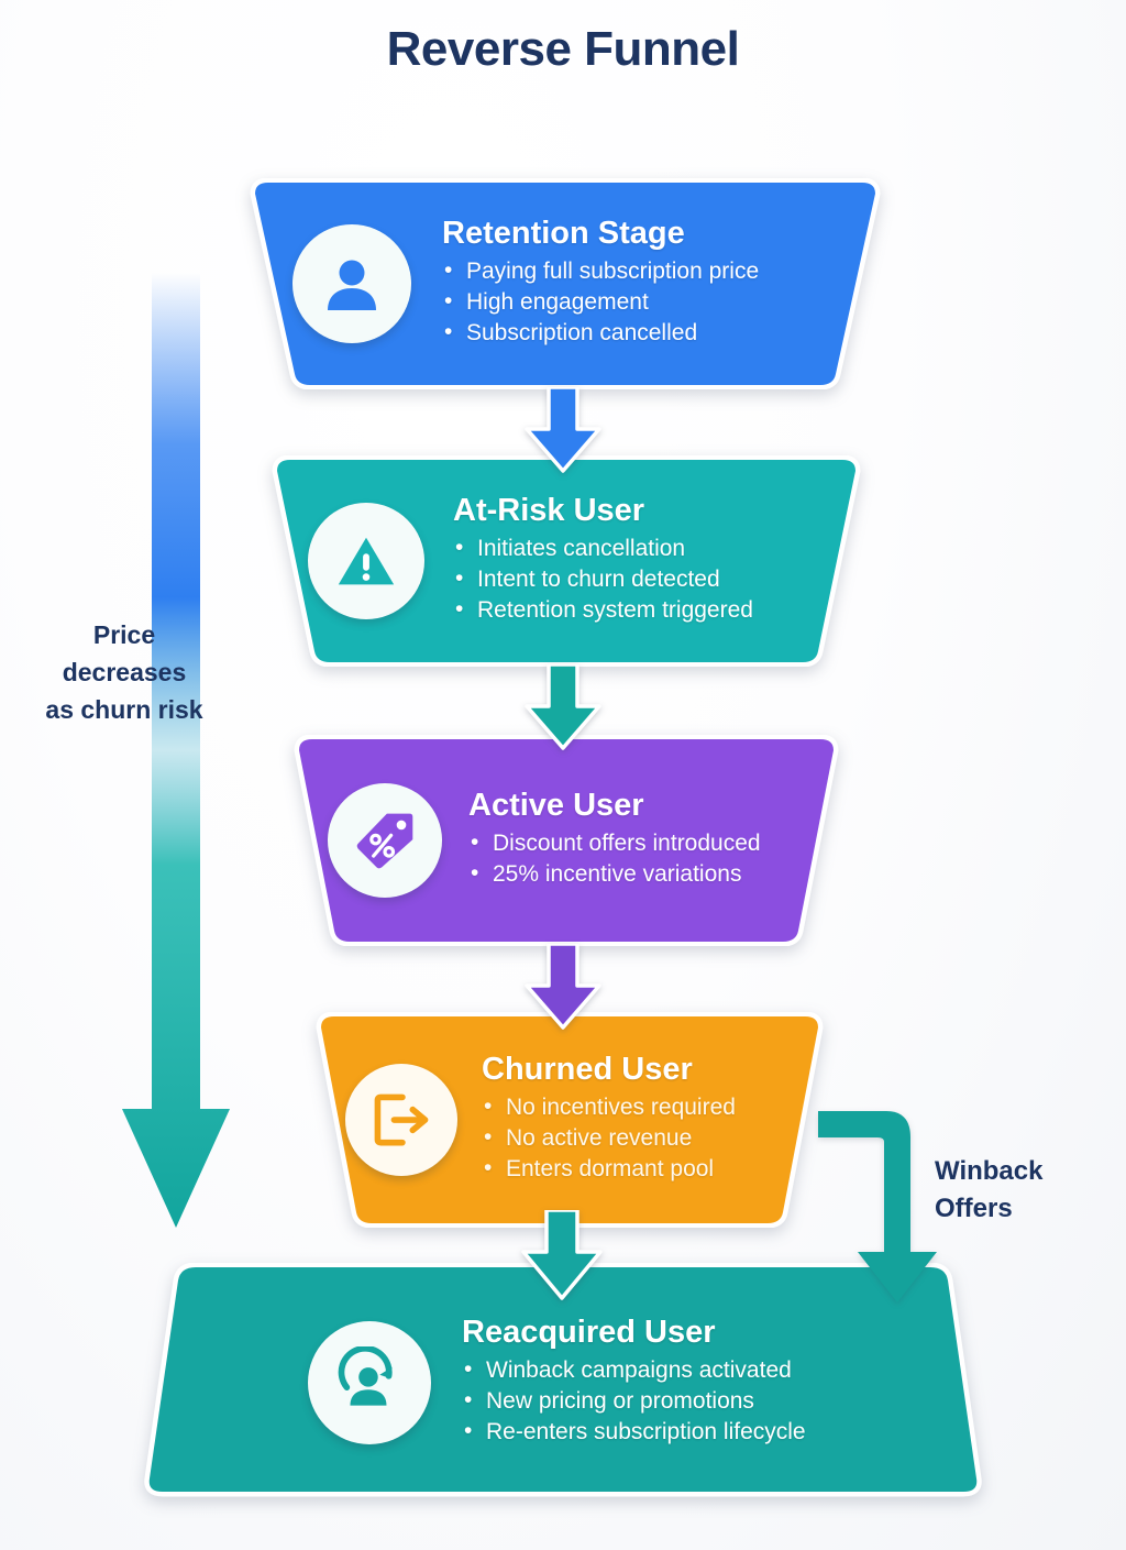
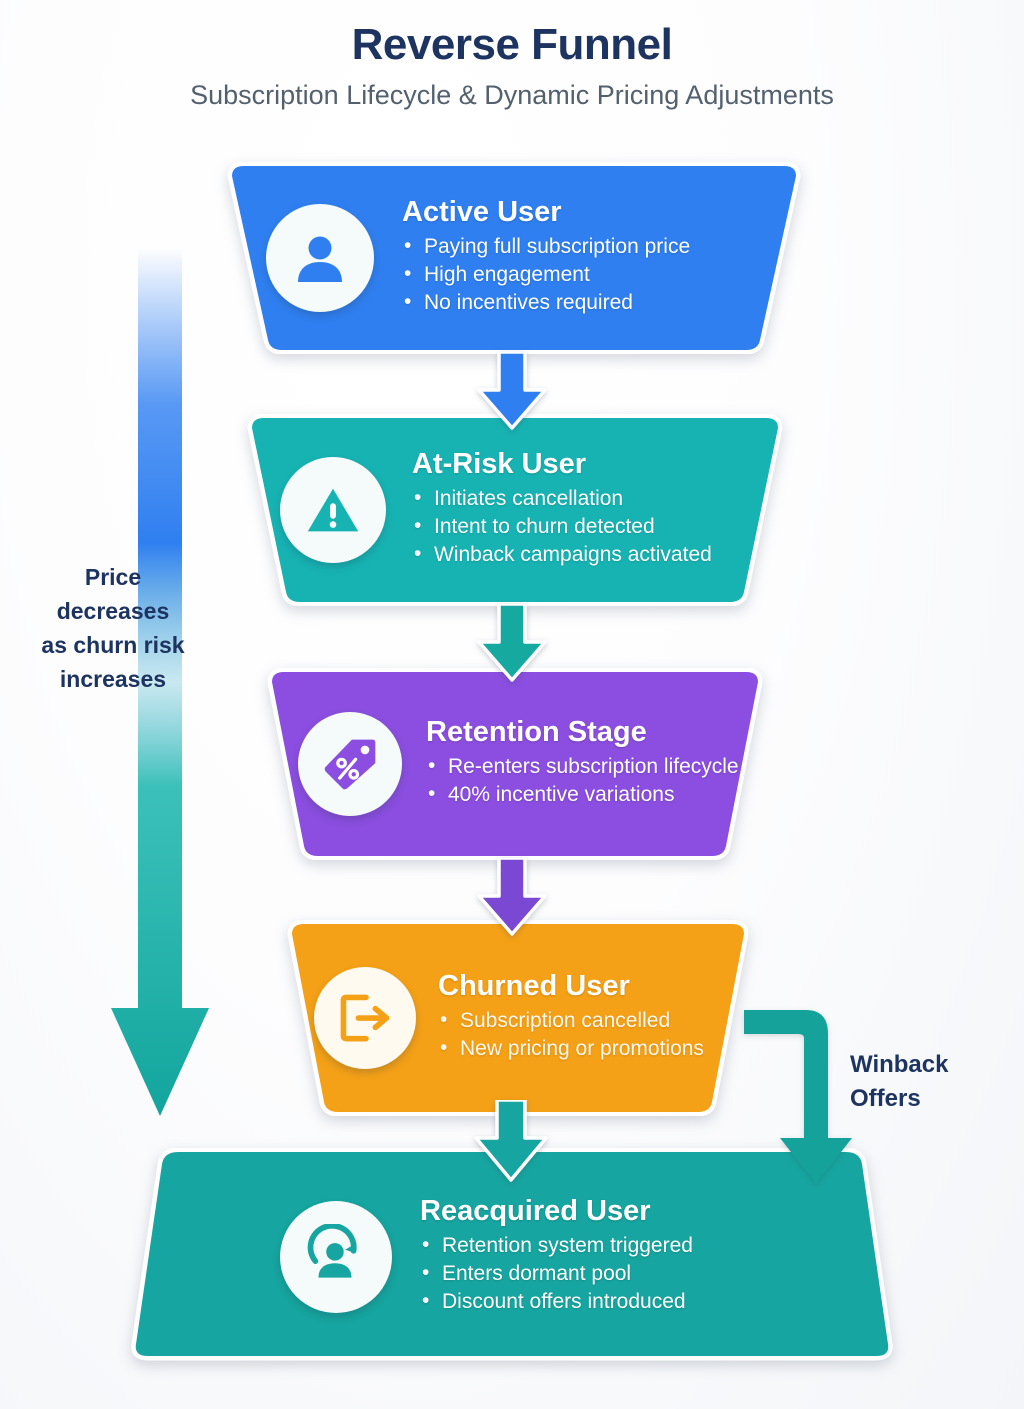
  Reverse Funnel
+ Subscription Lifecycle & Dynamic Pricing Adjustments
  Price
  decreases
  as churn risk
+ increases
- Retention Stage
+ Active User
  Paying full subscription price
  High engagement
- Subscription cancelled
+ No incentives required
  At-Risk User
  Initiates cancellation
  Intent to churn detected
- Retention system triggered
+ Winback campaigns activated
- Active User
+ Retention Stage
- Discount offers introduced
+ Re-enters subscription lifecycle
- 25% incentive variations
+ 40% incentive variations
  Churned User
- No incentives required
+ Subscription cancelled
- No active revenue
- Enters dormant pool
+ New pricing or promotions
  Winback
  Offers
  Reacquired User
- Winback campaigns activated
+ Retention system triggered
- New pricing or promotions
+ Enters dormant pool
- Re-enters subscription lifecycle
+ Discount offers introduced
